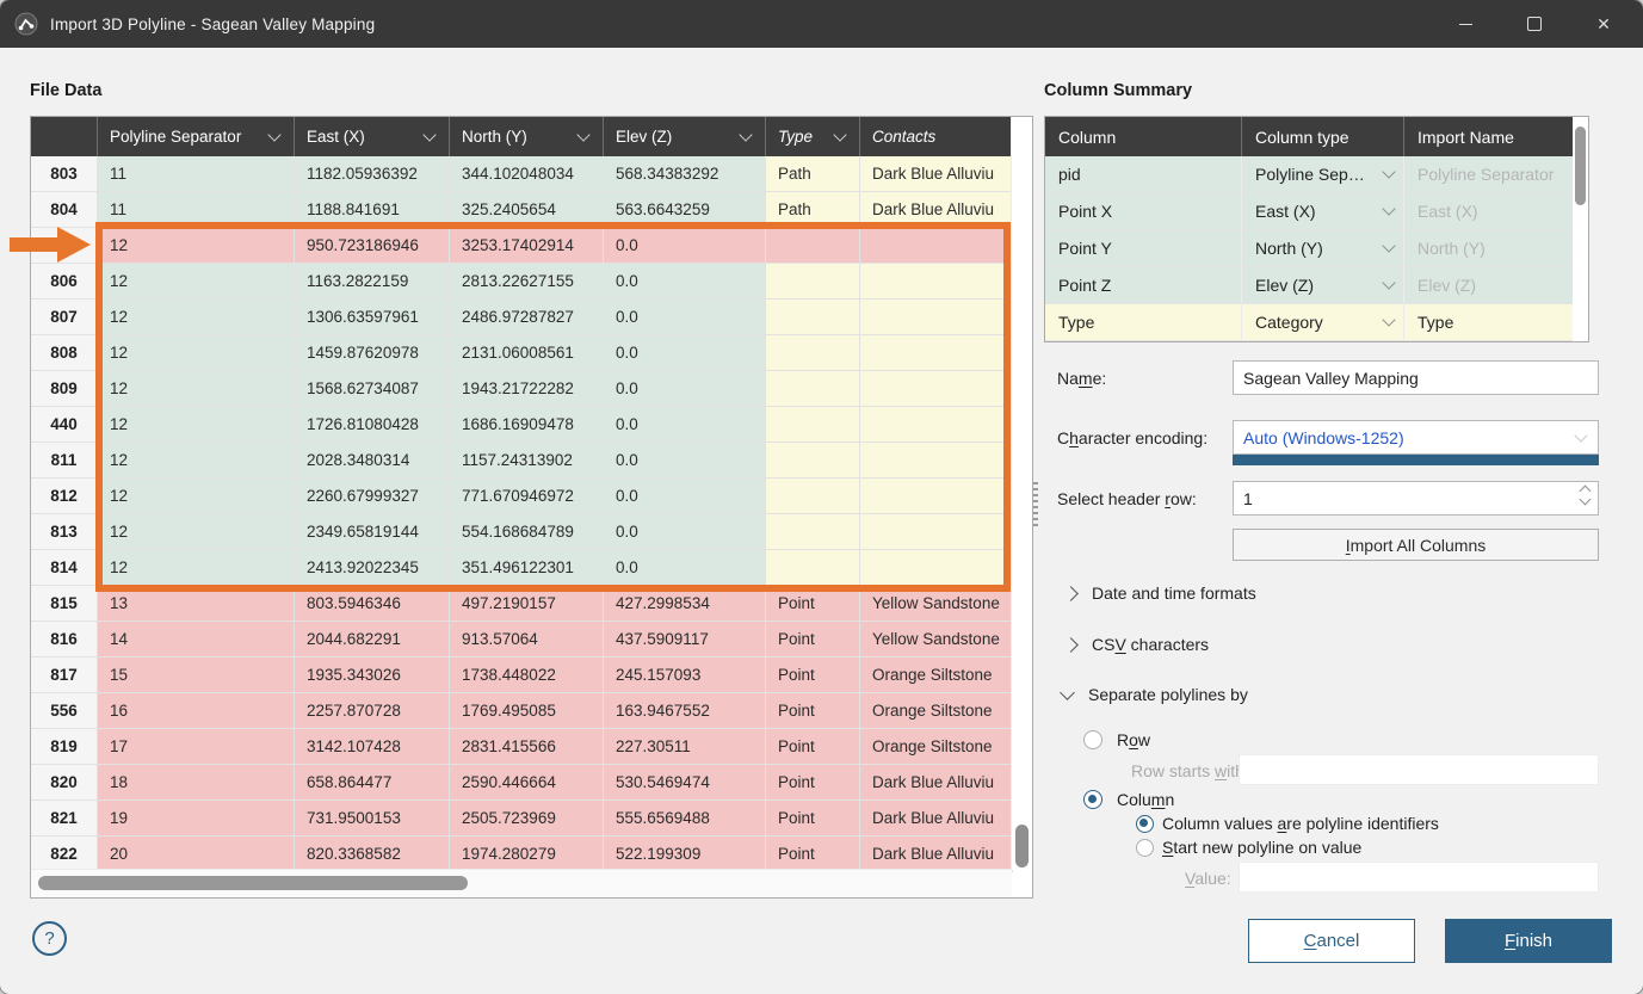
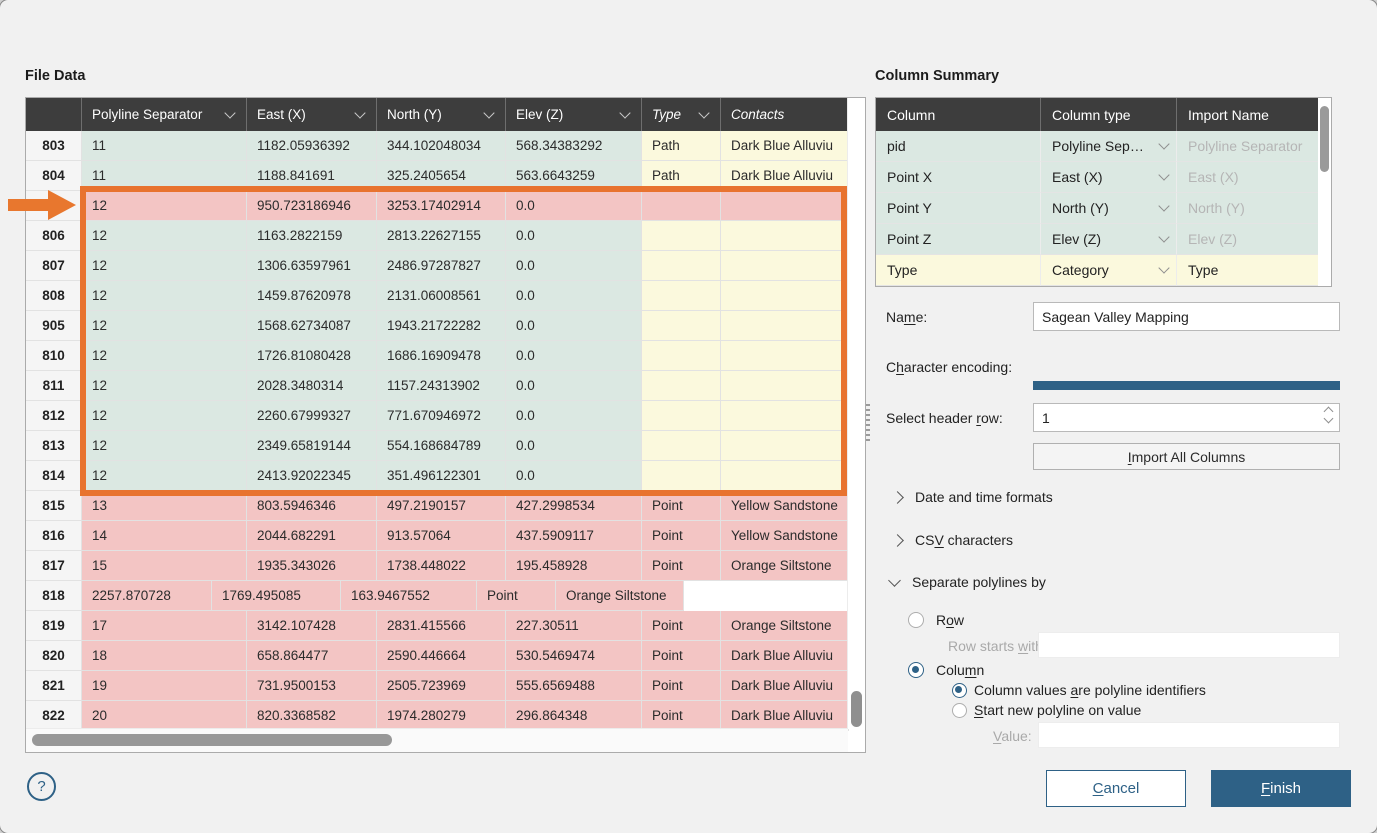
- Import 3D Polyline - Sagean Valley Mapping
- ✕
  File Data
  Polyline Separator
  East (X)
  North (Y)
  Elev (Z)
  Type
  Contacts
  803
  11
  1182.05936392
  344.102048034
  568.34383292
  Path
  Dark Blue Alluviu
  804
  11
  1188.841691
  325.2405654
  563.6643259
  Path
  Dark Blue Alluviu
  12
  950.723186946
  3253.17402914
  0.0
  806
  12
  1163.2822159
  2813.22627155
  0.0
  807
  12
  1306.63597961
  2486.97287827
  0.0
  808
  12
  1459.87620978
  2131.06008561
  0.0
- 809
+ 905
  12
  1568.62734087
  1943.21722282
  0.0
- 440
+ 810
  12
  1726.81080428
  1686.16909478
  0.0
  811
  12
  2028.3480314
  1157.24313902
  0.0
  812
  12
  2260.67999327
  771.670946972
  0.0
  813
  12
  2349.65819144
  554.168684789
  0.0
  814
  12
  2413.92022345
  351.496122301
  0.0
  815
  13
  803.5946346
  497.2190157
  427.2998534
  Point
  Yellow Sandstone
  816
  14
  2044.682291
  913.57064
  437.5909117
  Point
  Yellow Sandstone
  817
  15
  1935.343026
  1738.448022
- 245.157093
+ 195.458928
  Point
  Orange Siltstone
- 556
+ 818
- 16
  2257.870728
  1769.495085
  163.9467552
  Point
  Orange Siltstone
  819
  17
  3142.107428
  2831.415566
  227.30511
  Point
  Orange Siltstone
  820
  18
  658.864477
  2590.446664
  530.5469474
  Point
  Dark Blue Alluviu
  821
  19
  731.9500153
  2505.723969
  555.6569488
  Point
  Dark Blue Alluviu
  822
  20
  820.3368582
  1974.280279
- 522.199309
+ 296.864348
  Point
  Dark Blue Alluviu
  Column Summary
  Column
  Column type
  Import Name
  pid
  Polyline Sep…
  Polyline Separator
  Point X
  East (X)
  East (X)
  Point Y
  North (Y)
  North (Y)
  Point Z
  Elev (Z)
  Elev (Z)
  Type
  Category
  Type
  Name:
  Sagean Valley Mapping
  Character encoding:
- Auto (Windows-1252)
  Select header row:
  1
  Import All Columns
  Date and time formats
  CSV characters
  Separate polylines by
  Row
  Row starts wit
  Column
  Column values are polyline identifiers
  Start new polyline on value
  Value:
  ?
  Cancel
  Finish
